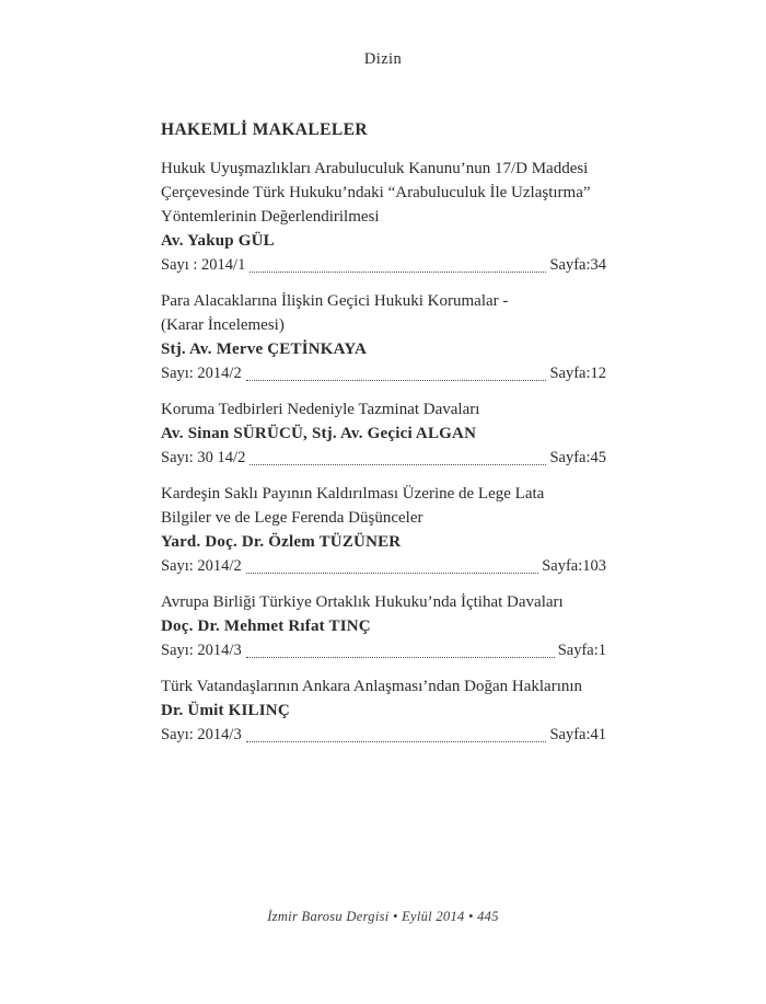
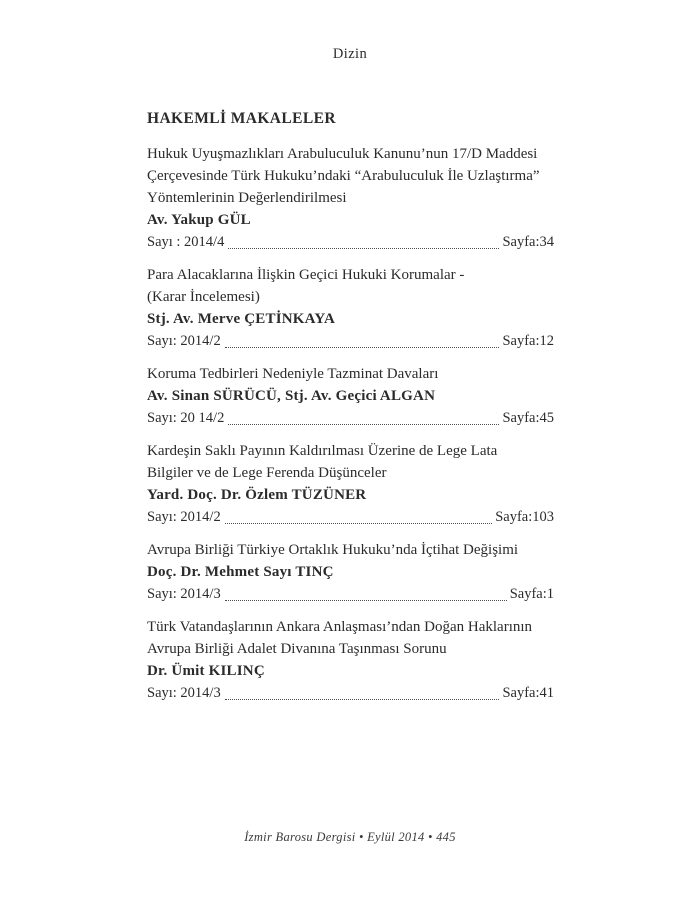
  Dizin
  HAKEMLİ MAKALELER
  Hukuk Uyuşmazlıkları Arabuluculuk Kanunu’nun 17/D Maddesi
  Çerçevesinde Türk Hukuku’ndaki “Arabuluculuk İle Uzlaştırma”
  Yöntemlerinin Değerlendirilmesi
  Av. Yakup GÜL
- Sayı : 2014/1
+ Sayı : 2014/4
  Sayfa:34
  Para Alacaklarına İlişkin Geçici Hukuki Korumalar -
  (Karar İncelemesi)
  Stj. Av. Merve ÇETİNKAYA
  Sayı: 2014/2
  Sayfa:12
  Koruma Tedbirleri Nedeniyle Tazminat Davaları
  Av. Sinan SÜRÜCÜ, Stj. Av. Geçici ALGAN
- Sayı: 30 14/2
+ Sayı: 20 14/2
  Sayfa:45
  Kardeşin Saklı Payının Kaldırılması Üzerine de Lege Lata
  Bilgiler ve de Lege Ferenda Düşünceler
  Yard. Doç. Dr. Özlem TÜZÜNER
  Sayı: 2014/2
  Sayfa:103
- Avrupa Birliği Türkiye Ortaklık Hukuku’nda İçtihat Davaları
+ Avrupa Birliği Türkiye Ortaklık Hukuku’nda İçtihat Değişimi
- Doç. Dr. Mehmet Rıfat TINÇ
+ Doç. Dr. Mehmet Sayı TINÇ
  Sayı: 2014/3
  Sayfa:1
  Türk Vatandaşlarının Ankara Anlaşması’ndan Doğan Haklarının
+ Avrupa Birliği Adalet Divanına Taşınması Sorunu
  Dr. Ümit KILINÇ
  Sayı: 2014/3
  Sayfa:41
  İzmir Barosu Dergisi • Eylül 2014 • 445
